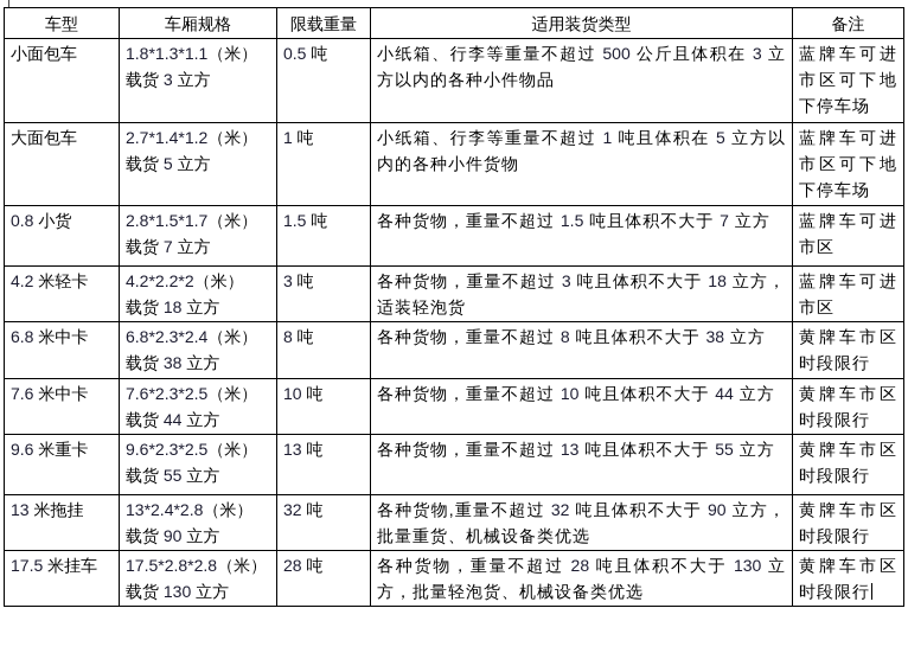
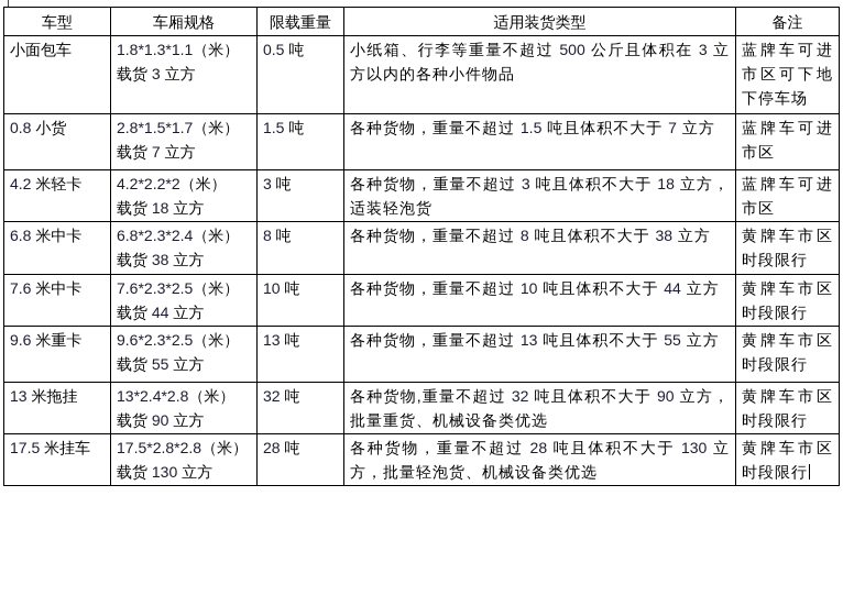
  车型	车厢规格	限载重量	适用装货类型	备注
  小面包车	1.8*1.3*1.1（米） 载货 3 立方	0.5 吨	小纸箱、行李等重量不超过 500 公斤且体积在 3 立方以内的各种小件物品	蓝牌车可进市区可下地下停车场
- 大面包车	2.7*1.4*1.2（米） 载货 5 立方	1 吨	小纸箱、行李等重量不超过 1 吨且体积在 5 立方以内的各种小件货物	蓝牌车可进市区可下地下停车场
  0.8 小货	2.8*1.5*1.7（米） 载货 7 立方	1.5 吨	各种货物，重量不超过 1.5 吨且体积不大于 7 立方	蓝牌车可进市区
  4.2 米轻卡	4.2*2.2*2（米） 载货 18 立方	3 吨	各种货物，重量不超过 3 吨且体积不大于 18 立方，适装轻泡货	蓝牌车可进市区
  6.8 米中卡	6.8*2.3*2.4（米） 载货 38 立方	8 吨	各种货物，重量不超过 8 吨且体积不大于 38 立方	黄牌车市区时段限行
  7.6 米中卡	7.6*2.3*2.5（米） 载货 44 立方	10 吨	各种货物，重量不超过 10 吨且体积不大于 44 立方	黄牌车市区时段限行
  9.6 米重卡	9.6*2.3*2.5（米） 载货 55 立方	13 吨	各种货物，重量不超过 13 吨且体积不大于 55 立方	黄牌车市区时段限行
  13 米拖挂	13*2.4*2.8（米） 载货 90 立方	32 吨	各种货物,重量不超过 32 吨且体积不大于 90 立方，批量重货、机械设备类优选	黄牌车市区时段限行
  17.5 米挂车	17.5*2.8*2.8（米） 载货 130 立方	28 吨	各种货物，重量不超过 28 吨且体积不大于 130 立方，批量轻泡货、机械设备类优选	黄牌车市区时段限行
